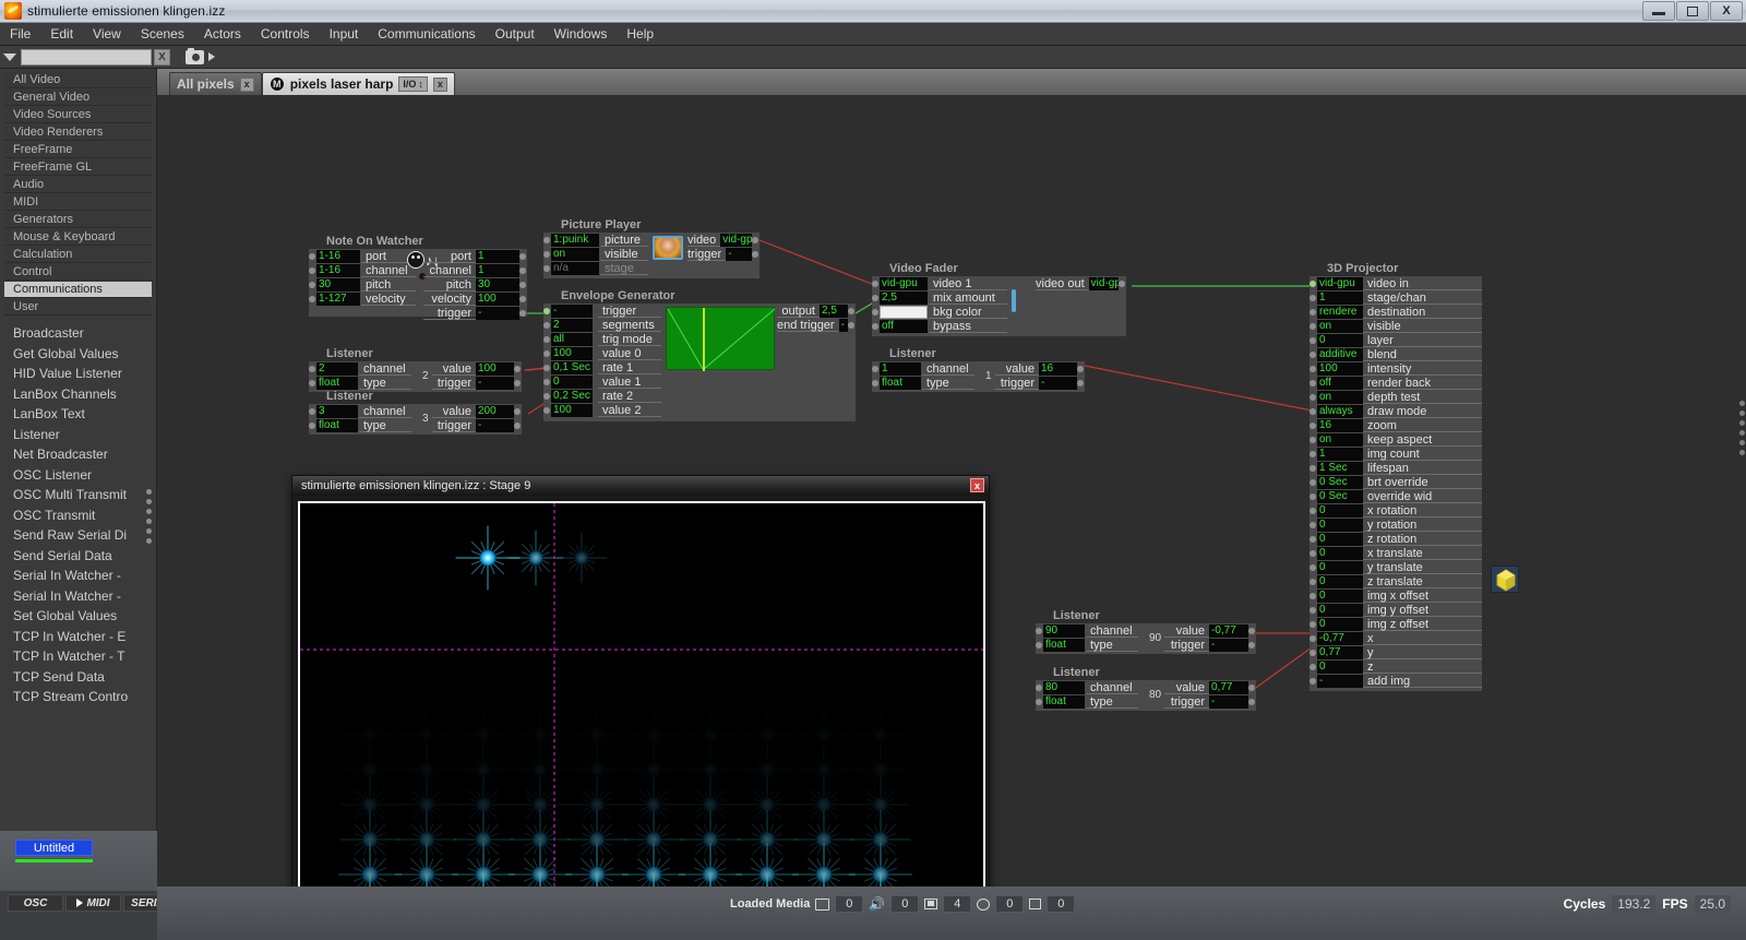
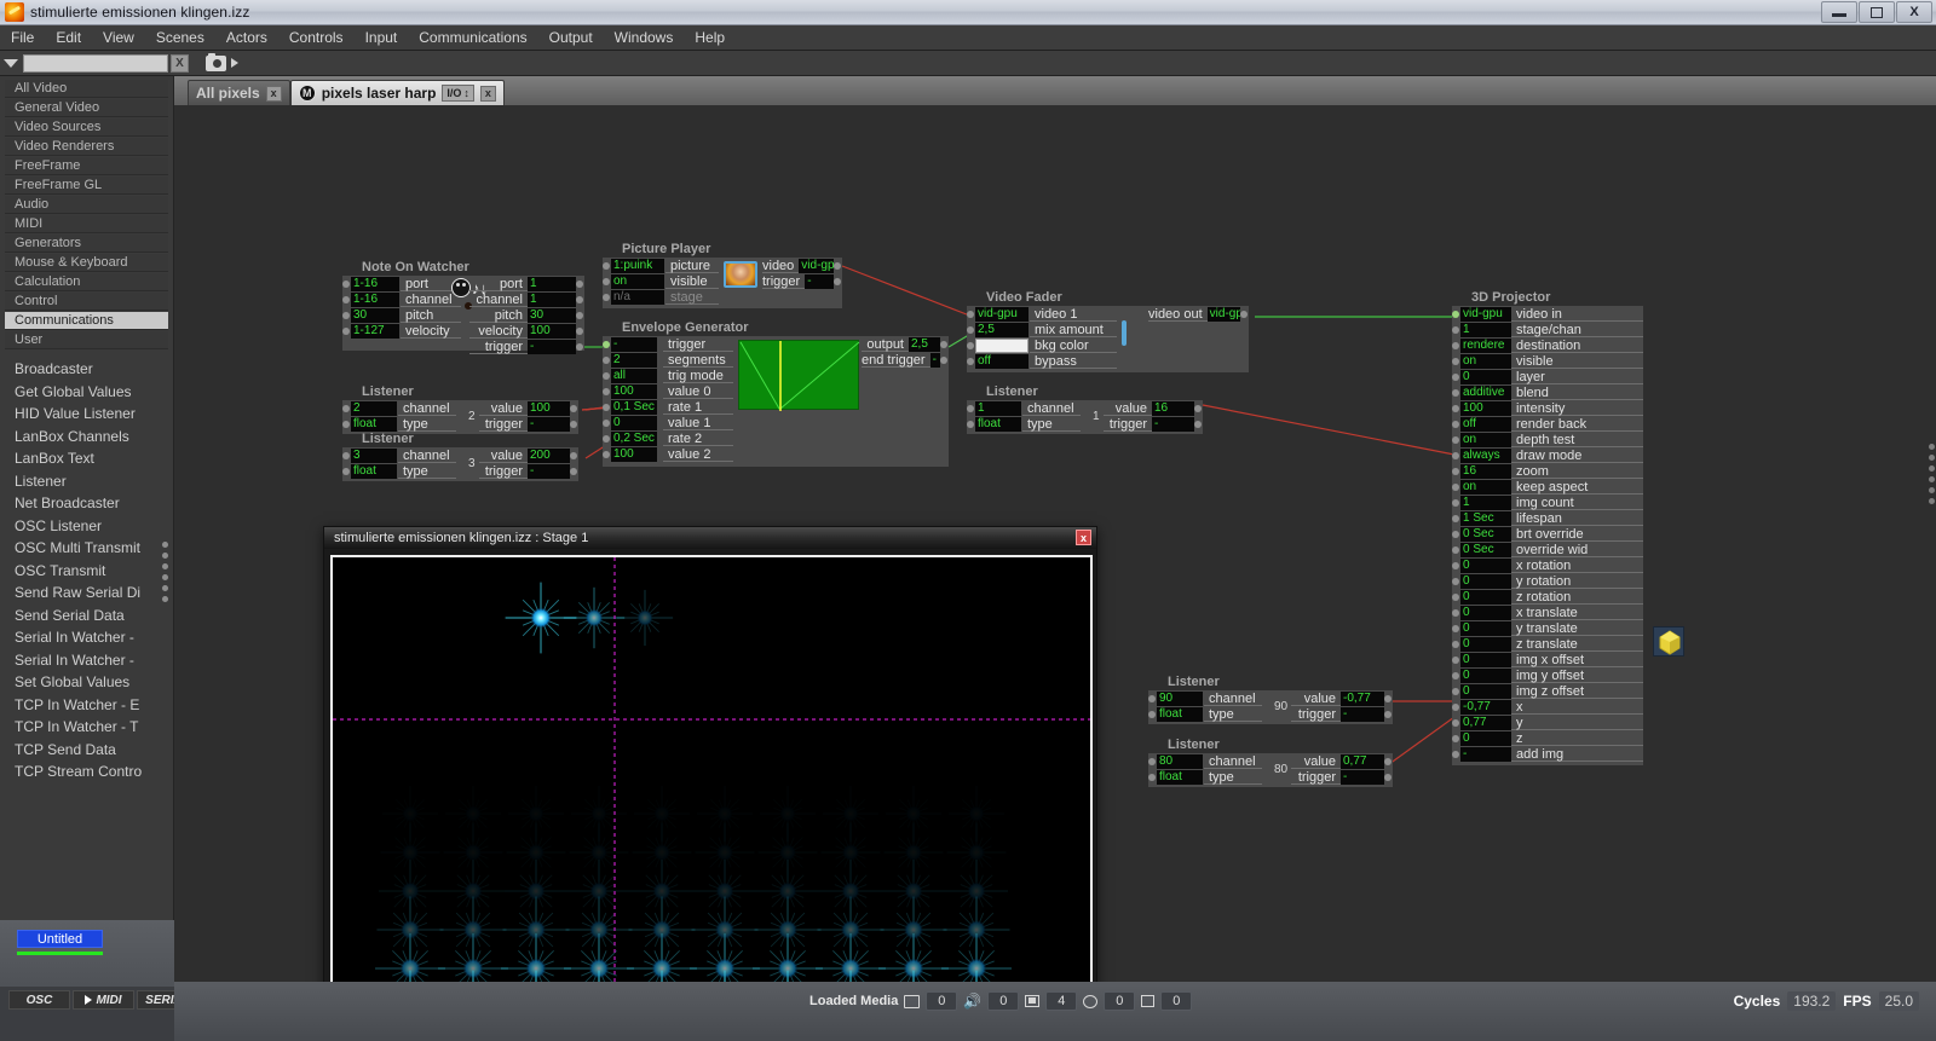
  stimulierte emissionen klingen.izz
  X
  File
  Edit
  View
  Scenes
  Actors
  Controls
  Input
  Communications
  Output
  Windows
  Help
  X
  All Video
  General Video
  Video Sources
  Video Renderers
  FreeFrame
  FreeFrame GL
  Audio
  MIDI
  Generators
  Mouse & Keyboard
  Calculation
  Control
  Communications
  User
  Broadcaster
  Get Global Values
  HID Value Listener
  LanBox Channels
  LanBox Text
  Listener
  Net Broadcaster
  OSC Listener
  OSC Multi Transmit
  OSC Transmit
  Send Raw Serial Di
  Send Serial Data
  Serial In Watcher -
  Serial In Watcher -
  Set Global Values
  TCP In Watcher - E
  TCP In Watcher - T
  TCP Send Data
  TCP Stream Contro
  Untitled
  OSC
  MIDI
  All pixels
  x
  M
  pixels laser harp
  I/O
  ↕
  x
  Note On Watcher
  1-16
  1-16
  30
  1-127
  port
  channel
  pitch
  velocity
  ♪↓
  port
  1
  channel
  1
  pitch
  30
  velocity
  100
  trigger
  -
  Listener
  2
  float
  channel
  type
  2
  value
  100
  trigger
  -
  Listener
  3
  float
  channel
  type
  3
  value
  200
  trigger
  -
  Picture Player
  1:puink
  on
  n/a
  picture
  visible
  stage
  video
  vid-gp
  trigger
  -
  Envelope Generator
  -
  2
  all
  100
  0,1 Sec
  0
  0,2 Sec
  100
  trigger
  segments
  trig mode
  value 0
  rate 1
  value 1
  rate 2
  value 2
  output
  2,5
  end trigger
  -
  Video Fader
  vid-gpu
  2,5
  off
  video 1
  mix amount
  bkg color
  bypass
  video out
  vid-g
  Listener
  1
  float
  channel
  type
  1
  value
  16
  trigger
  -
  Listener
  90
  float
  channel
  type
  90
  value
  -0,77
  trigger
  -
  Listener
  80
  float
  channel
  type
  80
  value
  0,77
  trigger
  -
  3D Projector
  vid-gpu
  video in
  1
  stage/chan
  rendere
  destination
  on
  visible
  0
  layer
  additive
  blend
  100
  intensity
  off
  render back
  on
  depth test
  always
  draw mode
  16
  zoom
  on
  keep aspect
  1
  img count
  1 Sec
  lifespan
  0 Sec
  brt override
  0 Sec
  override wid
  0
  x rotation
  0
  y rotation
  0
  z rotation
  0
  x translate
  0
  y translate
  0
  z translate
  0
  img x offset
  0
  img y offset
  0
  img z offset
  -0,77
  x
  0,77
  y
  0
  z
  -
  add img
- stimulierte emissionen klingen.izz : Stage 9
+ stimulierte emissionen klingen.izz : Stage 1
  x
  Loaded Media
  0
  🔊
  0
  4
  0
  0
  Cycles
  193.2
  FPS
  25.0
